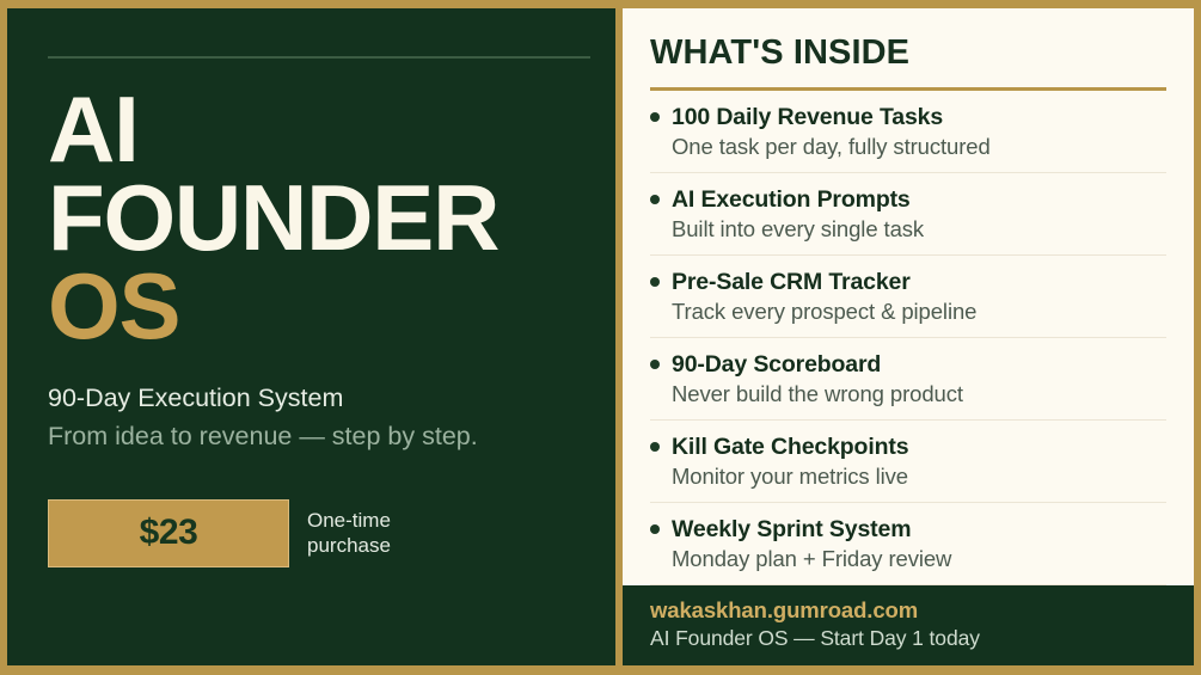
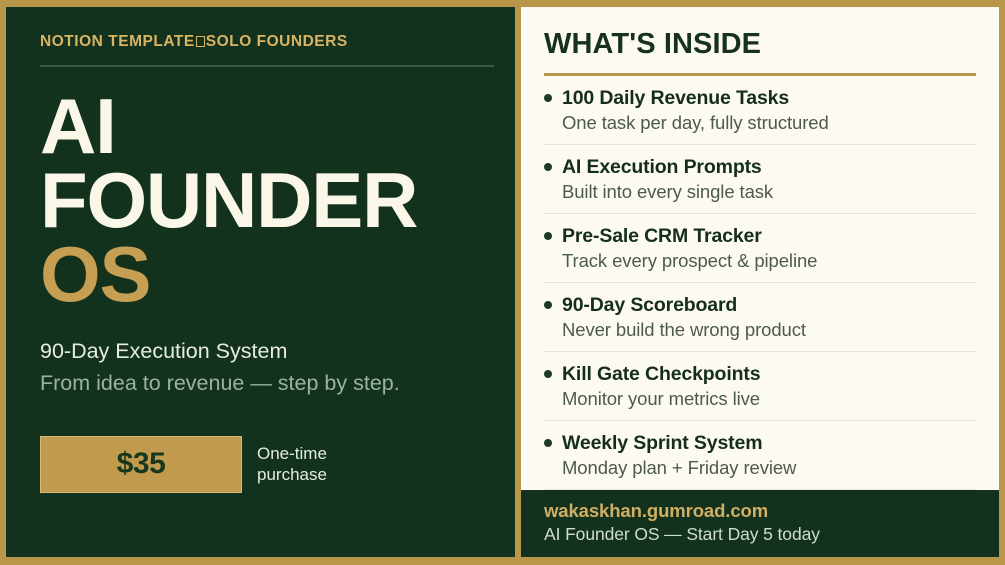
+ NOTION TEMPLATE SOLO FOUNDERS
  AI
  FOUNDER
  OS
  90-Day Execution System
  From idea to revenue — step by step.
- $23
+ $35
  One-time
  purchase
  WHAT'S INSIDE
  100 Daily Revenue Tasks
  One task per day, fully structured
  AI Execution Prompts
  Built into every single task
  Pre-Sale CRM Tracker
  Track every prospect & pipeline
  90-Day Scoreboard
  Never build the wrong product
  Kill Gate Checkpoints
  Monitor your metrics live
  Weekly Sprint System
  Monday plan + Friday review
  wakaskhan.gumroad.com
- AI Founder OS — Start Day 1 today
+ AI Founder OS — Start Day 5 today
